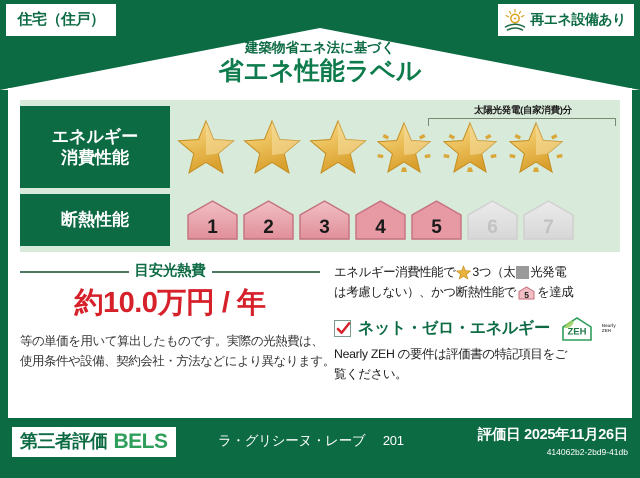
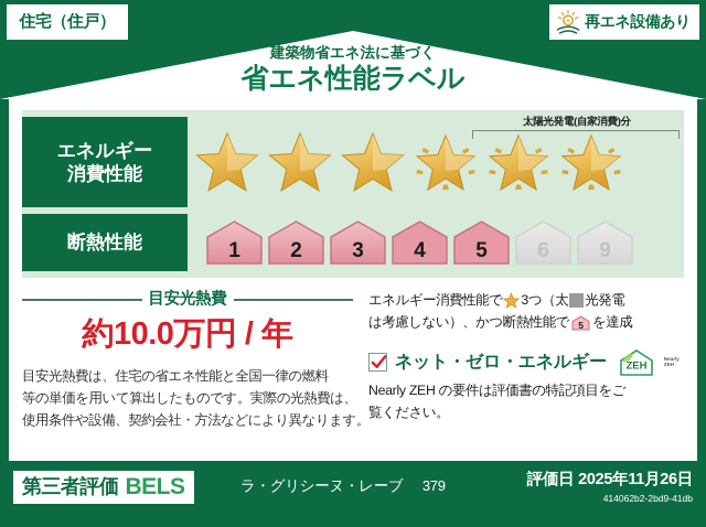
  住宅（住戸）
  再エネ設備あり
  建築物省エネ法に基づく
  省エネ性能ラベル
  エネルギー
  消費性能
  太陽光発電(自家消費)分
  断熱性能
  1
  2
  3
  4
  5
  6
- 7
+ 9
  目安光熱費
  約10.0万円 / 年
+ 目安光熱費は、住宅の省エネ性能と全国一律の燃料
  等の単価を用いて算出したものです。実際の光熱費は、
  使用条件や設備、契約会社・方法などにより異なります
  エネルギー消費性能で
  3つ（太
  光発電
  は考慮しない）、かつ断熱性能で
  5
  を達成
  ネット・ゼロ・エネルギー
  ZEH
  Nearly ZEH の要件は評価書の特記項目をご
  覧ください。
  第三者評価
  BELS
- ラ・グリシーヌ・レーブ 201
+ ラ・グリシーヌ・レーブ 379
  評価日 2025年11月26日
  414062b2-2bd9-41db
